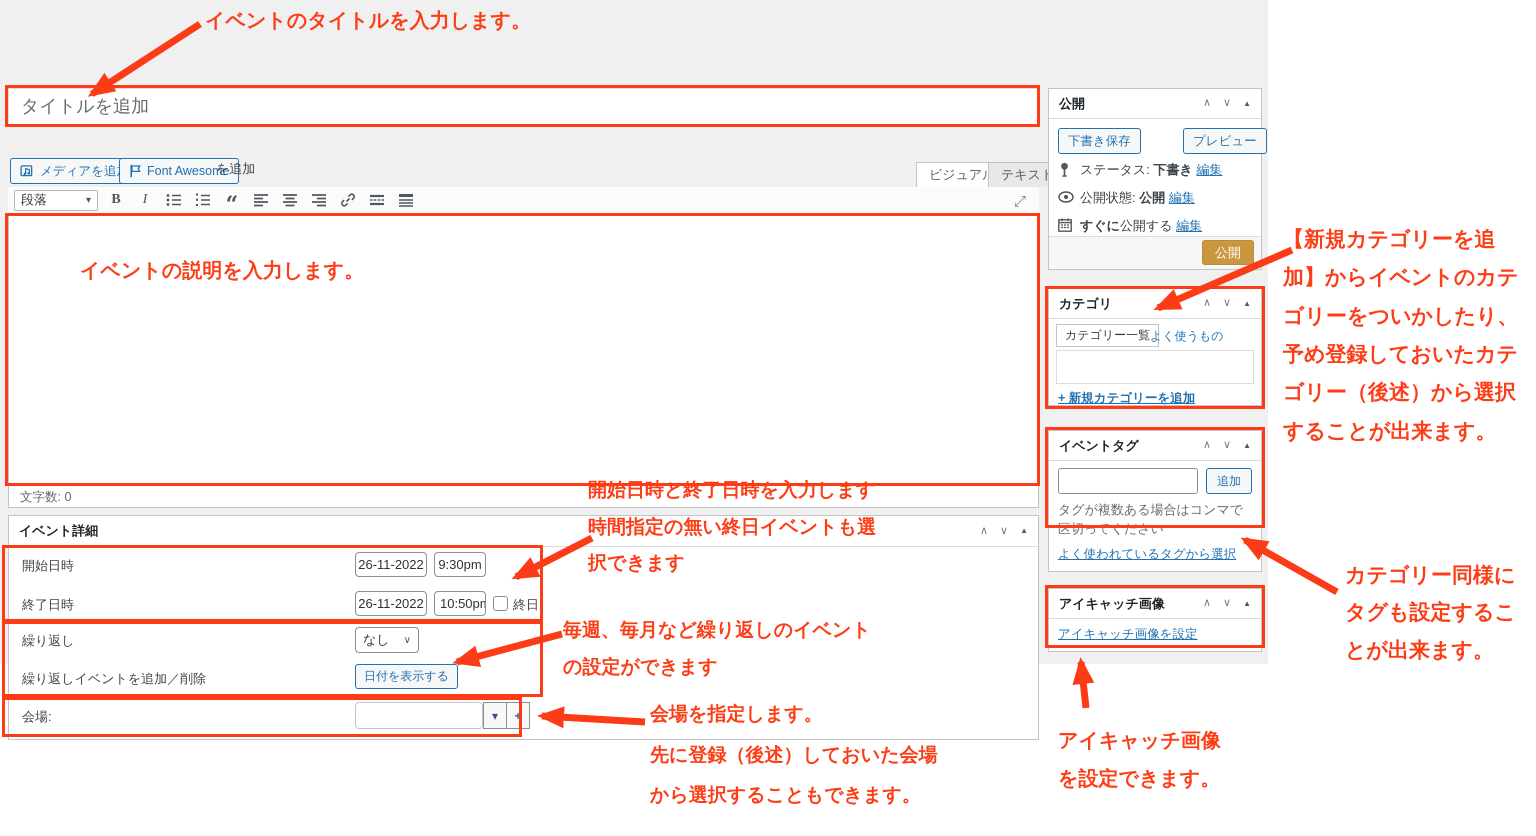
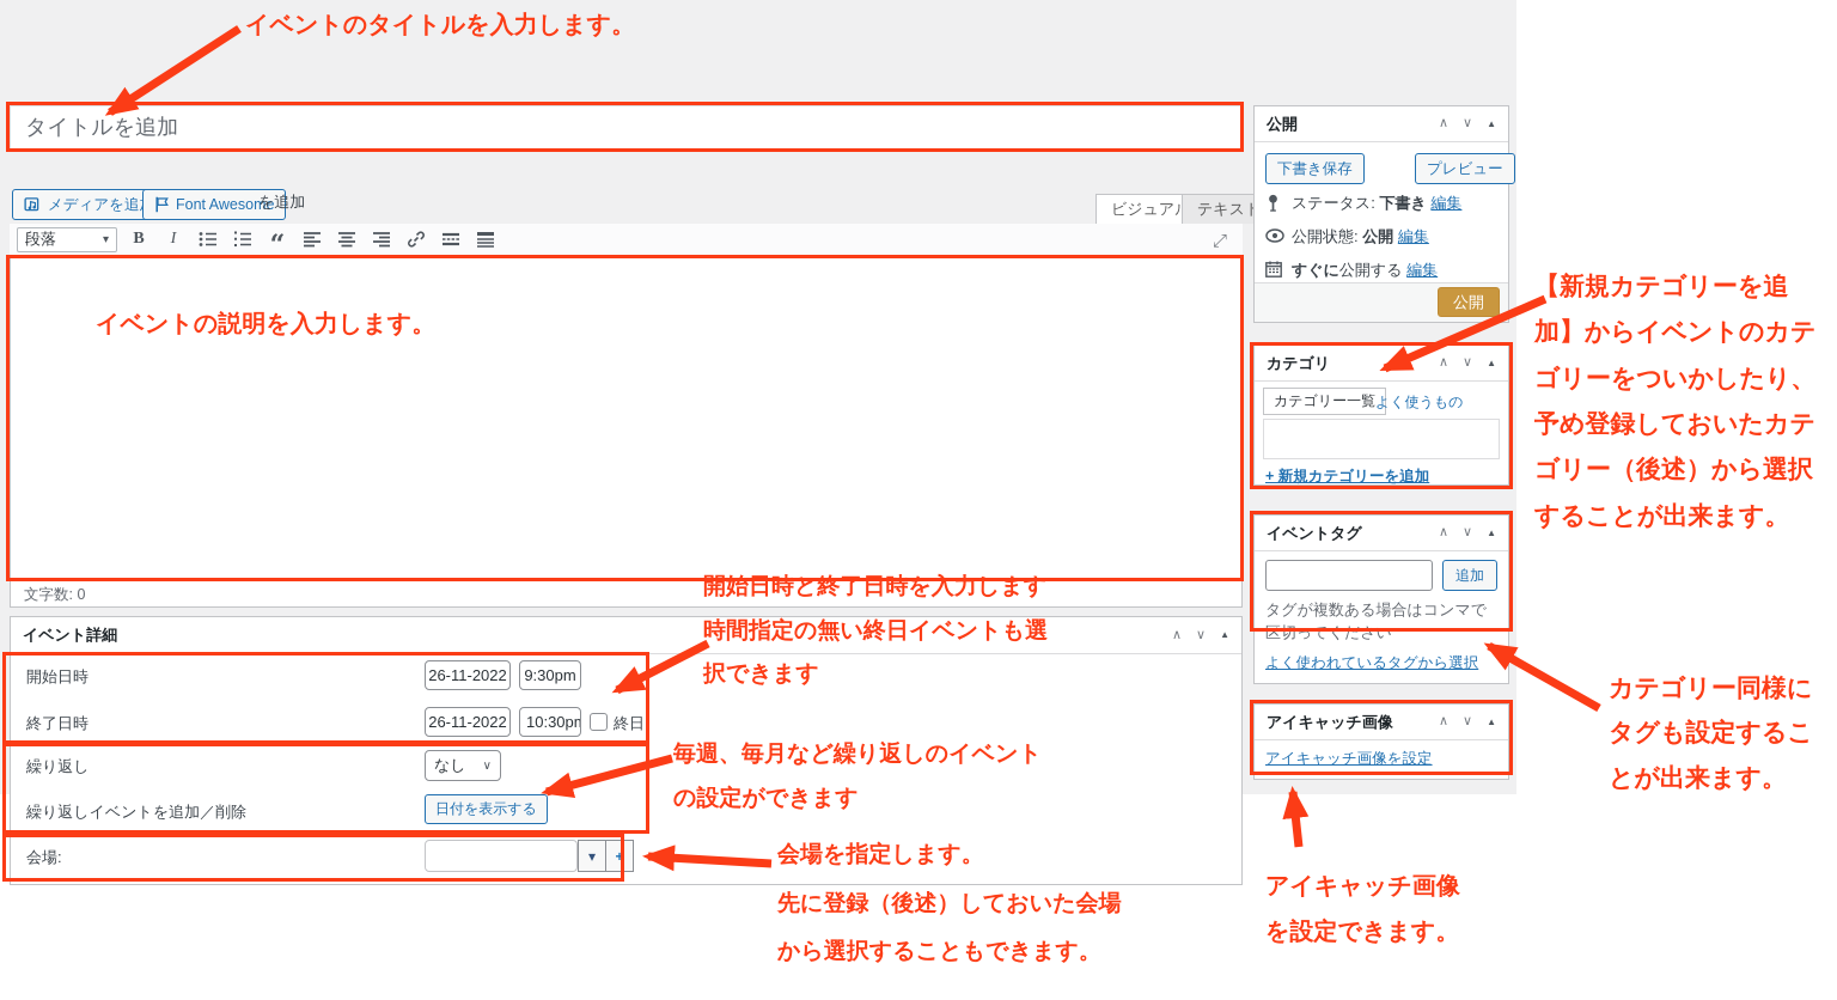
  タイトルを追加
  メディアを追
  Font Awesome
  を追加
  ビジュア
  テキス
  段落
  ▾
  B
  I
  “
  ⤢
  文字数: 0
  イベント詳細
  ∧
  ∨
  ▲
  開始日時
  26-11-2022
  9:30pm
  終了日時
  26-11-2022
- 10:50pm
+ 10:30pm
  終日
  繰り返し
  なし
  ∨
  繰り返しイベントを追加／削除
  日付を表示する
  会場:
  ▾
  +
  公開
  ∧
  ∨
  ▲
  下書き保存
  プレビュー
  ステータス: 下書き 編集
  公開状態: 公開 編集
  すぐに公開する 編集
  公開
  カテゴリ
  ∧
  ∨
  ▲
  カテゴリー一覧
  よく使うもの
  + 新規カテゴリーを追加
  イベントタグ
  ∧
  ∨
  ▲
  追加
  タグが複数ある場合はコンマで区切ってください
  よく使われているタグから選択
  アイキャッチ画像
  ∧
  ∨
  ▲
  アイキャッチ画像を設定
  イベントのタイトルを入力します。
  イベントの説明を入力します。
  開始日時と終了日時を入力します
  時間指定の無い終日イベントも選
  択できます
  毎週、毎月など繰り返しのイベント
  の設定ができます
  会場を指定します。
  先に登録（後述）しておいた会場
  から選択することもできます。
  【新規カテゴリーを追
  加】からイベントのカテ
  ゴリーをついかしたり、
  予め登録しておいたカテ
  ゴリー（後述）から選択
  することが出来ます。
  カテゴリー同様に
  タグも設定するこ
  とが出来ます。
  アイキャッチ画像
  を設定できます。
